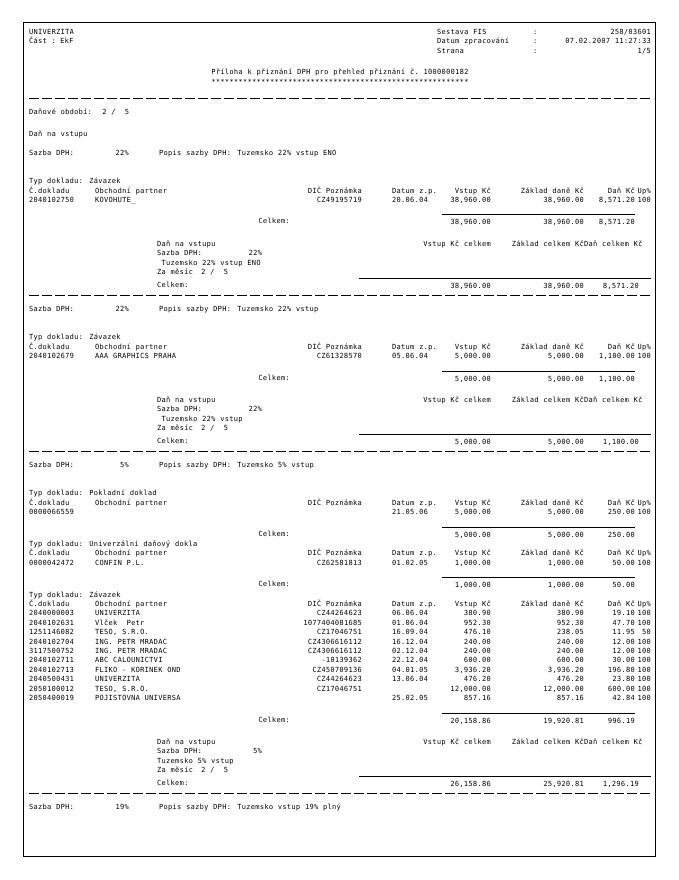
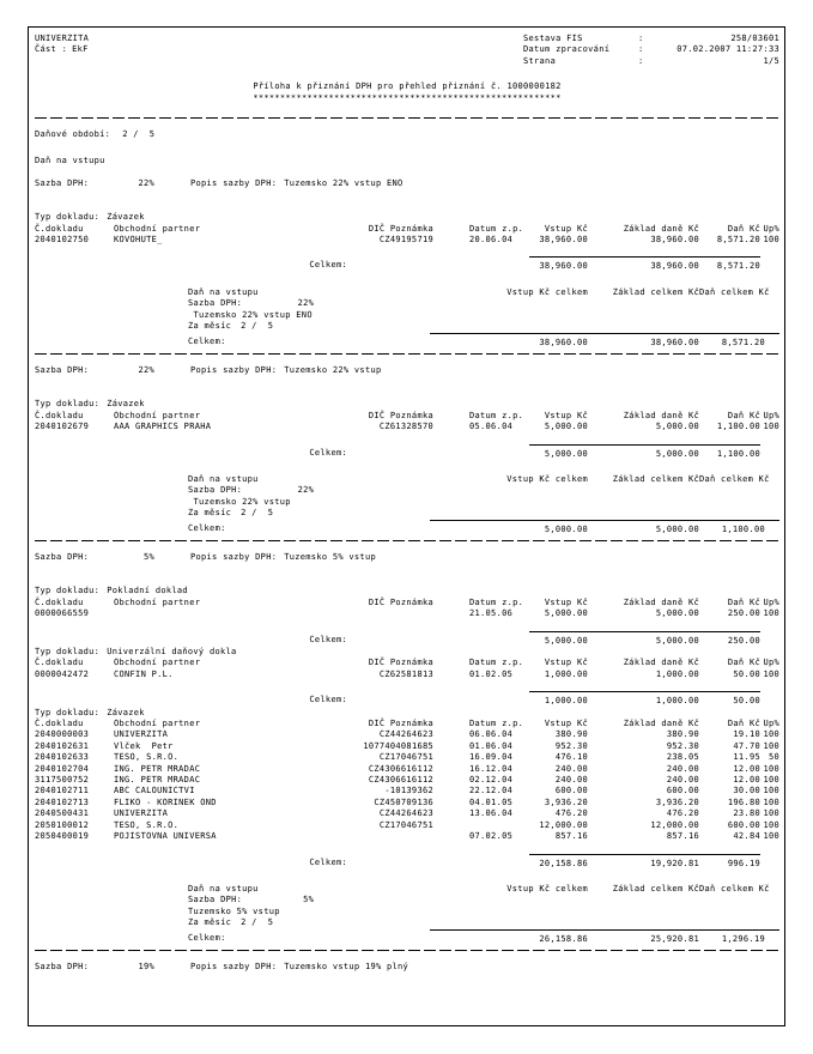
  UNIVERZITA
  Část :
  EkF
  Sestava FIS
  :
  258/03601
  Datum zpracování
  :
  07.02.2007 11:27:33
  Strana
  :
  1/5
  Příloha k přiznání DPH pro přehled přiznání č. 1000000182
  *********************************************************
  Daňové období:
  2 / 5
  Daň na vstupu
  Sazba DPH:
  22%
  Popis sazby DPH:
  Tuzemsko 22% vstup ENO
  Typ dokladu:
  Závazek
  Č.dokladu
  Obchodní partner
  DIČ Poznámka
  Datum z.p.
  Vstup Kč
  Základ daně Kč
  Daň Kč
  Up%
  2040102750
  KOVOHUTE_
  CZ49195719
  20.06.04
  38,960.00
  38,960.00
  8,571.20
  100
  Celkem:
  38,960.00
  38,960.00
  8,571.20
  Daň na vstupu
  Vstup Kč celkem
  Základ celkem Kč
  Daň celkem Kč
  Sazba DPH:
  22%
  Tuzemsko 22% vstup ENO
  Za měsíc
  2 / 5
  Celkem:
  38,960.00
  38,960.00
  8,571.20
  Sazba DPH:
  22%
  Popis sazby DPH:
  Tuzemsko 22% vstup
  Typ dokladu:
  Závazek
  Č.dokladu
  Obchodní partner
  DIČ Poznámka
  Datum z.p.
  Vstup Kč
  Základ daně Kč
  Daň Kč
  Up%
  2040102679
  AAA GRAPHICS PRAHA
  CZ61328570
  05.06.04
  5,000.00
  5,000.00
  1,100.00
  100
  Celkem:
  5,000.00
  5,000.00
  1,100.00
  Daň na vstupu
  Vstup Kč celkem
  Základ celkem Kč
  Daň celkem Kč
  Sazba DPH:
  22%
  Tuzemsko 22% vstup
  Za měsíc
  2 / 5
  Celkem:
  5,000.00
  5,000.00
  1,100.00
  Sazba DPH:
  5%
  Popis sazby DPH:
  Tuzemsko 5% vstup
  Typ dokladu:
  Pokladní doklad
  Č.dokladu
  Obchodní partner
  DIČ Poznámka
  Datum z.p.
  Vstup Kč
  Základ daně Kč
  Daň Kč
  Up%
  0000066559
  21.05.06
  5,000.00
  5,000.00
  250.00
  100
  Celkem:
  5,000.00
  5,000.00
  250.00
  Typ dokladu:
  Univerzální daňový dokla
  Č.dokladu
  Obchodní partner
  DIČ Poznámka
  Datum z.p.
  Vstup Kč
  Základ daně Kč
  Daň Kč
  Up%
  0000042472
  CONFIN P.L.
  CZ62581813
  01.02.05
  1,000.00
  1,000.00
  50.00
  100
  Celkem:
  1,000.00
  1,000.00
  50.00
  Typ dokladu:
  Závazek
  Č.dokladu
  Obchodní partner
  DIČ Poznámka
  Datum z.p.
  Vstup Kč
  Základ daně Kč
  Daň Kč
  Up%
  2040000003
  UNIVERZITA
  CZ44264623
  06.06.04
  380.90
  380.90
  19.10
  100
  2040102631
  Vlček Petr
  1077404081685
  01.06.04
  952.30
  952.30
  47.70
  100
- 1251146082
+ 2040102633
  TESO, S.R.O.
  CZ17046751
  16.09.04
  476.10
  238.05
  11.95
  50
  2040102704
  ING. PETR MRADAC
  CZ4306616112
  16.12.04
  240.00
  240.00
  12.00
  100
  3117500752
  ING. PETR MRADAC
  CZ4306616112
  02.12.04
  240.00
  240.00
  12.00
  100
  2040102711
  ABC CALOUNICTVI
  -10139362
  22.12.04
  600.00
  600.00
  30.00
  100
  2040102713
  FLIKO - KORINEK OND
  CZ450709136
  04.01.05
  3,936.20
  3,936.20
  196.80
  100
  2040500431
  UNIVERZITA
  CZ44264623
  13.06.04
  476.20
  476.20
  23.80
  100
  2050100012
  TESO, S.R.O.
  CZ17046751
  12,000.00
  12,000.00
  600.00
  100
  2050400019
  POJISTOVNA UNIVERSA
- 25.02.05
+ 07.02.05
  857.16
  857.16
  42.84
  100
  Celkem:
  20,158.86
  19,920.81
  996.19
  Daň na vstupu
  Vstup Kč celkem
  Základ celkem Kč
  Daň celkem Kč
  Sazba DPH:
  5%
  Tuzemsko 5% vstup
  Za měsíc
  2 / 5
  Celkem:
  26,158.86
  25,920.81
  1,296.19
  Sazba DPH:
  19%
  Popis sazby DPH:
  Tuzemsko vstup 19% plný
